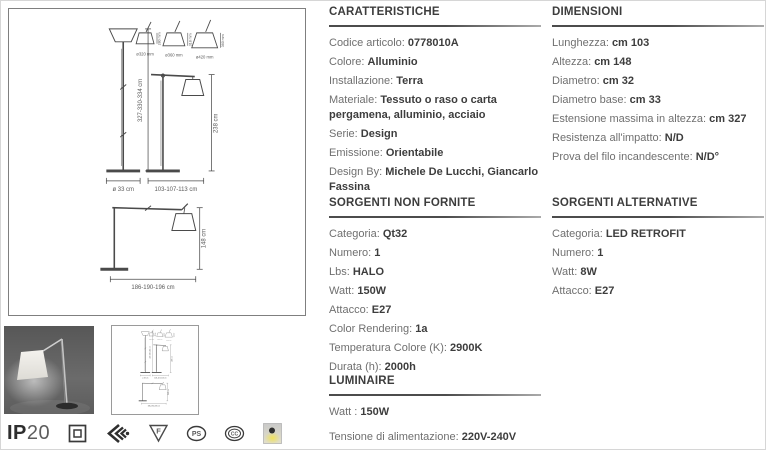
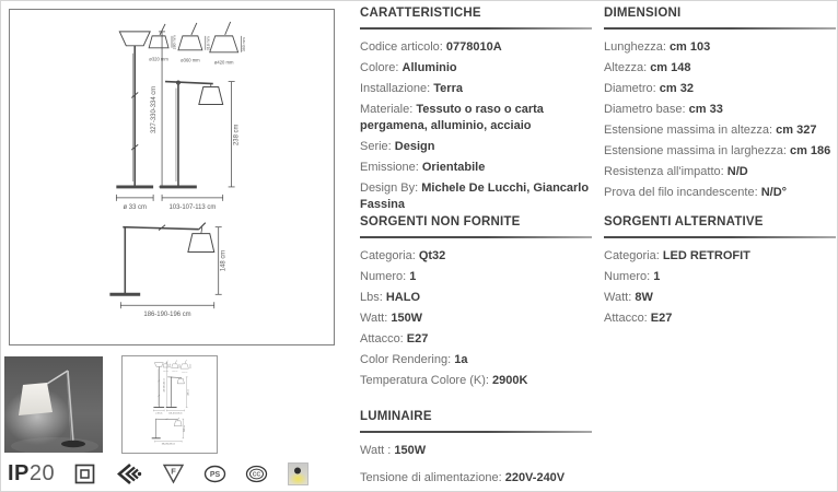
  CARATTERISTICHE
  Codice articolo: 0778010A
  Colore: Alluminio
  Installazione: Terra
  Materiale: Tessuto o raso o carta pergamena, alluminio, acciaio
  Serie: Design
  Emissione: Orientabile
  Design By: Michele De Lucchi, Giancarlo Fassina
  DIMENSIONI
  Lunghezza: cm 103
  Altezza: cm 148
  Diametro: cm 32
  Diametro base: cm 33
  Estensione massima in altezza: cm 327
+ Estensione massima in larghezza: cm 186
  Resistenza all'impatto: N/D
  Prova del filo incandescente: N/D°
  SORGENTI NON FORNITE
  Categoria: Qt32
  Numero: 1
  Lbs: HALO
  Watt: 150W
  Attacco: E27
  Color Rendering: 1a
  Temperatura Colore (K): 2900K
- Durata (h): 2000h
  SORGENTI ALTERNATIVE
  Categoria: LED RETROFIT
  Numero: 1
  Watt: 8W
  Attacco: E27
  LUMINAIRE
  Watt : 150W
  Tensione di alimentazione: 220V-240V
  IP20
  F
